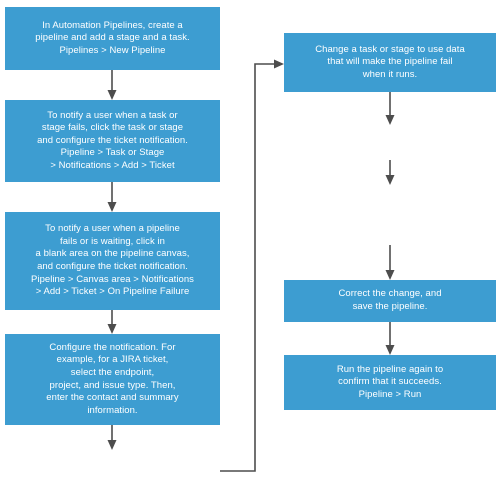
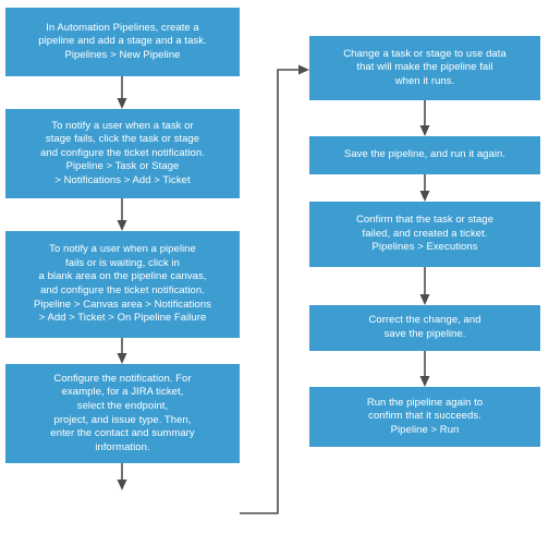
  In Automation Pipelines, create a
  pipeline and add a stage and a task.
  Pipelines > New Pipeline
  To notify a user when a task or
  stage fails, click the task or stage
  and configure the ticket notification.
  Pipeline > Task or Stage
  > Notifications > Add > Ticket
  To notify a user when a pipeline
  fails or is waiting, click in
  a blank area on the pipeline canvas,
  and configure the ticket notification.
  Pipeline > Canvas area > Notifications
  > Add > Ticket > On Pipeline Failure
  Configure the notification. For
  example, for a JIRA ticket,
  select the endpoint,
  project, and issue type. Then,
  enter the contact and summary
  information.
  Change a task or stage to use data
  that will make the pipeline fail
  when it runs.
+ Save the pipeline, and run it again.
+ Confirm that the task or stage
+ failed, and created a ticket.
+ Pipelines > Executions
  Correct the change, and
  save the pipeline.
  Run the pipeline again to
  confirm that it succeeds.
  Pipeline > Run
